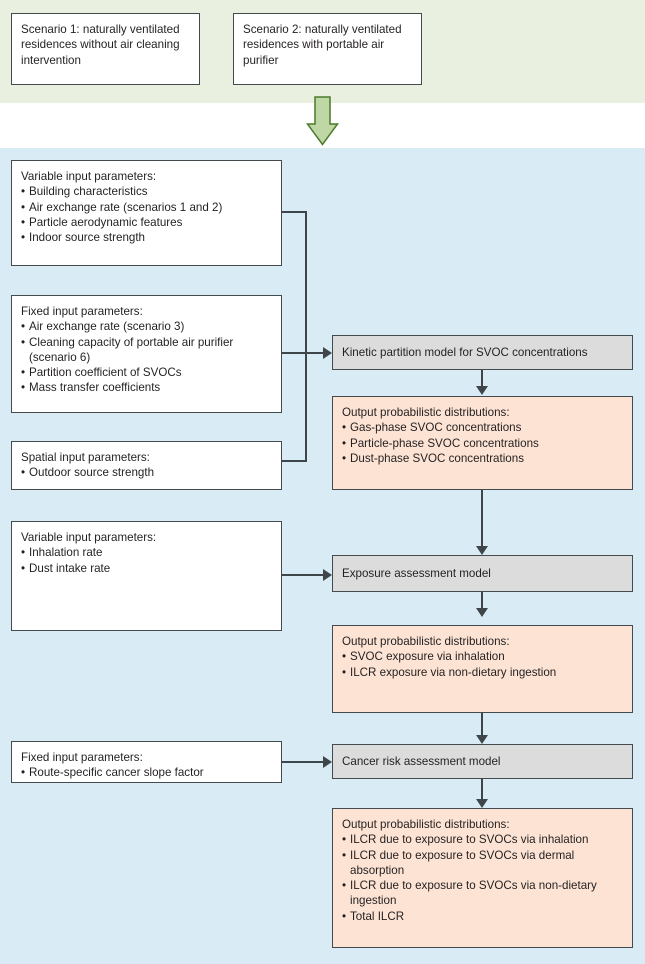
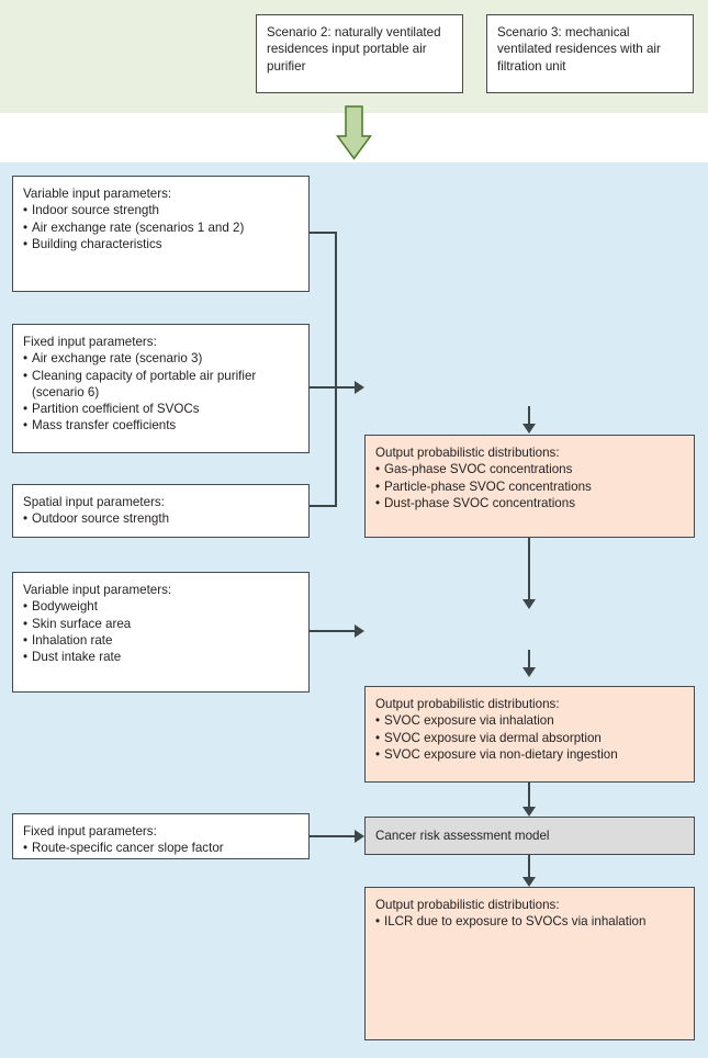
- Scenario 1: naturally ventilated residences without air cleaning intervention
- Scenario 2: naturally ventilated residences with portable air purifier
+ Scenario 2: naturally ventilated residences input portable air purifier
+ Scenario 3: mechanical ventilated residences with air filtration unit
  Variable input parameters:
- Building characteristics
+ Indoor source strength
  Air exchange rate (scenarios 1 and 2)
- Particle aerodynamic features
- Indoor source strength
+ Building characteristics
  Fixed input parameters:
  Air exchange rate (scenario 3)
  Cleaning capacity of portable air purifier (scenario 6)
  Partition coefficient of SVOCs
  Mass transfer coefficients
  Spatial input parameters:
  Outdoor source strength
  Variable input parameters:
+ Bodyweight
+ Skin surface area
  Inhalation rate
  Dust intake rate
  Fixed input parameters:
  Route-specific cancer slope factor
- Kinetic partition model for SVOC concentrations
- Exposure assessment model
  Cancer risk assessment model
  Output probabilistic distributions:
  Gas-phase SVOC concentrations
  Particle-phase SVOC concentrations
  Dust-phase SVOC concentrations
  Output probabilistic distributions:
  SVOC exposure via inhalation
+ SVOC exposure via dermal absorption
- ILCR exposure via non-dietary ingestion
+ SVOC exposure via non-dietary ingestion
  Output probabilistic distributions:
  ILCR due to exposure to SVOCs via inhalation
- ILCR due to exposure to SVOCs via dermal absorption
- ILCR due to exposure to SVOCs via non-dietary ingestion
- Total ILCR
